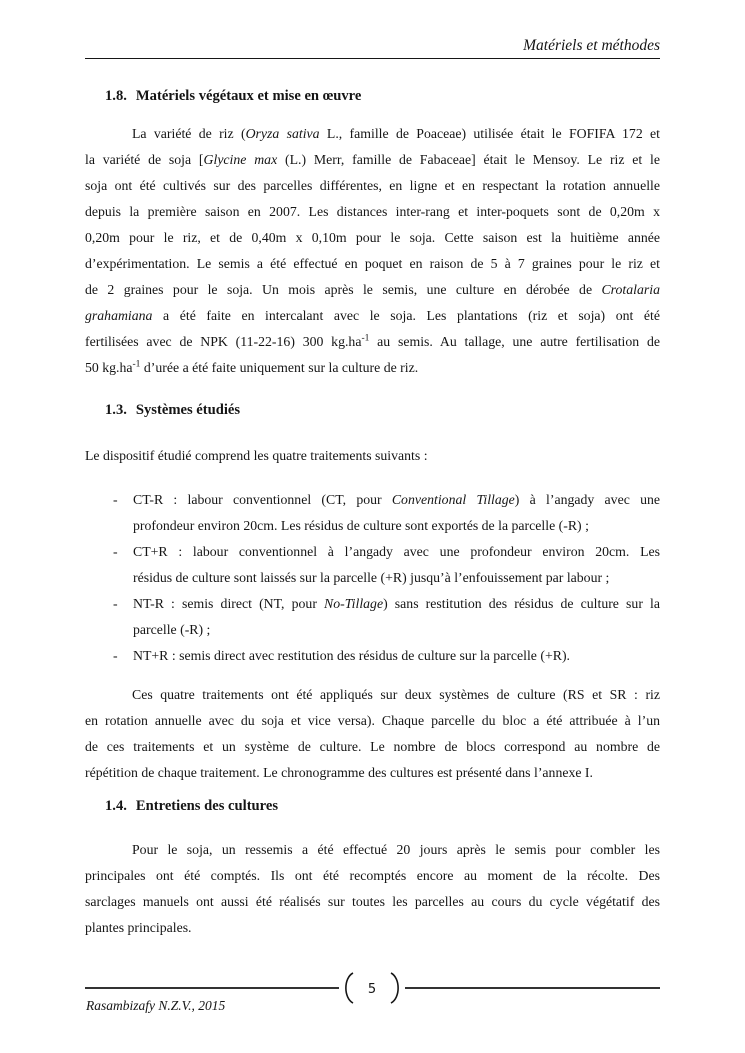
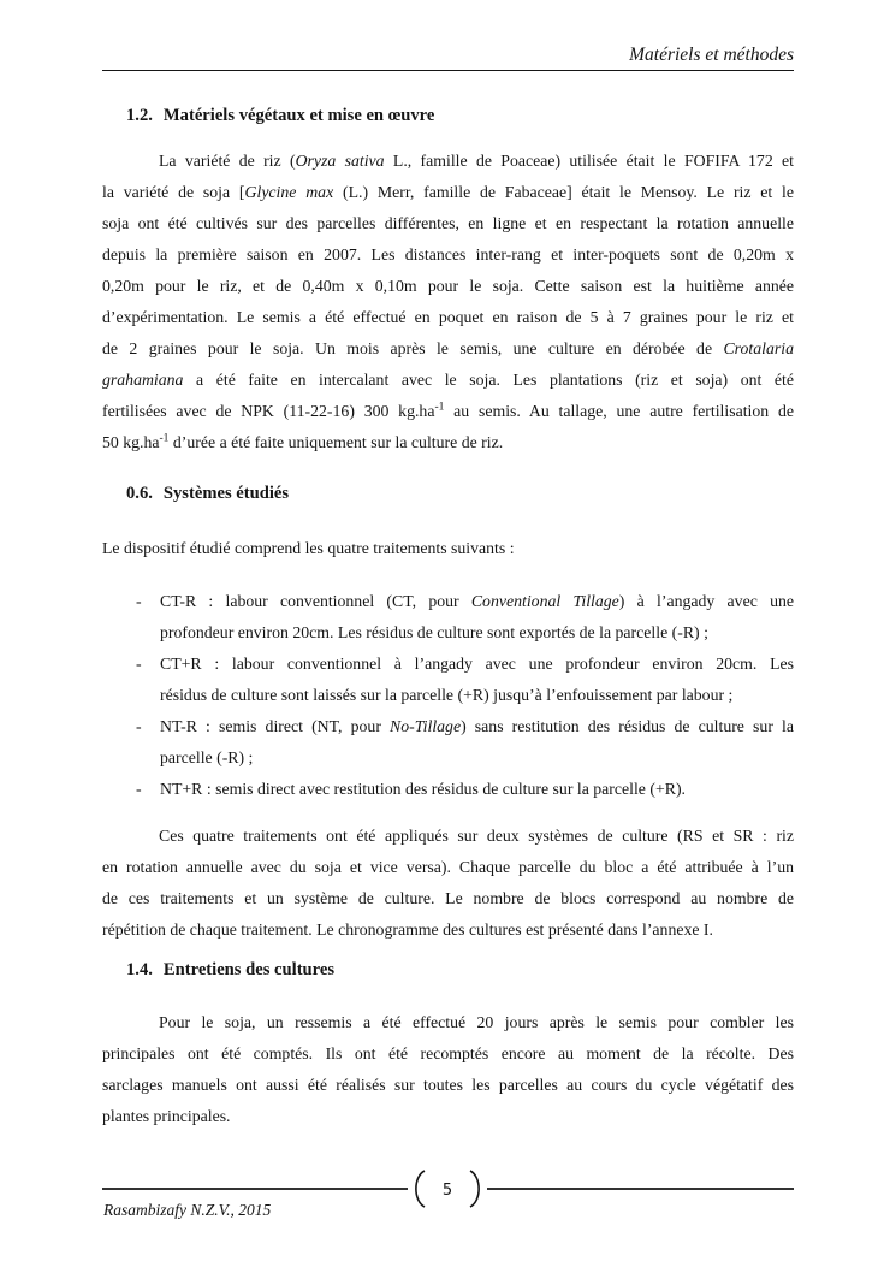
  Matériels et méthodes
- 1.8. Matériels végétaux et mise en œuvre
+ 1.2. Matériels végétaux et mise en œuvre
  La variété de riz (Oryza sativa L., famille de Poaceae) utilisée était le FOFIFA 172 et
  la variété de soja [Glycine max (L.) Merr, famille de Fabaceae] était le Mensoy. Le riz et le
  soja ont été cultivés sur des parcelles différentes, en ligne et en respectant la rotation annuelle
  depuis la première saison en 2007. Les distances inter-rang et inter-poquets sont de 0,20m x
  0,20m pour le riz, et de 0,40m x 0,10m pour le soja. Cette saison est la huitième année
  d’expérimentation. Le semis a été effectué en poquet en raison de 5 à 7 graines pour le riz et
  de 2 graines pour le soja. Un mois après le semis, une culture en dérobée de Crotalaria
  grahamiana a été faite en intercalant avec le soja. Les plantations (riz et soja) ont été
  fertilisées avec de NPK (11-22-16) 300 kg.ha-1 au semis. Au tallage, une autre fertilisation de
  50 kg.ha-1 d’urée a été faite uniquement sur la culture de riz.
- 1.3. Systèmes étudiés
+ 0.6. Systèmes étudiés
  Le dispositif étudié comprend les quatre traitements suivants :
  -
  CT-R : labour conventionnel (CT, pour Conventional Tillage) à l’angady avec une
  profondeur environ 20cm. Les résidus de culture sont exportés de la parcelle (-R) ;
  -
  CT+R : labour conventionnel à l’angady avec une profondeur environ 20cm. Les
  résidus de culture sont laissés sur la parcelle (+R) jusqu’à l’enfouissement par labour ;
  -
  NT-R : semis direct (NT, pour No-Tillage) sans restitution des résidus de culture sur la
  parcelle (-R) ;
  -
  NT+R : semis direct avec restitution des résidus de culture sur la parcelle (+R).
  Ces quatre traitements ont été appliqués sur deux systèmes de culture (RS et SR : riz
  en rotation annuelle avec du soja et vice versa). Chaque parcelle du bloc a été attribuée à l’un
  de ces traitements et un système de culture. Le nombre de blocs correspond au nombre de
  répétition de chaque traitement. Le chronogramme des cultures est présenté dans l’annexe I.
  1.4. Entretiens des cultures
  Pour le soja, un ressemis a été effectué 20 jours après le semis pour combler les
  principales ont été comptés. Ils ont été recomptés encore au moment de la récolte. Des
  sarclages manuels ont aussi été réalisés sur toutes les parcelles au cours du cycle végétatif des
  plantes principales.
  5
  Rasambizafy N.Z.V., 2015
